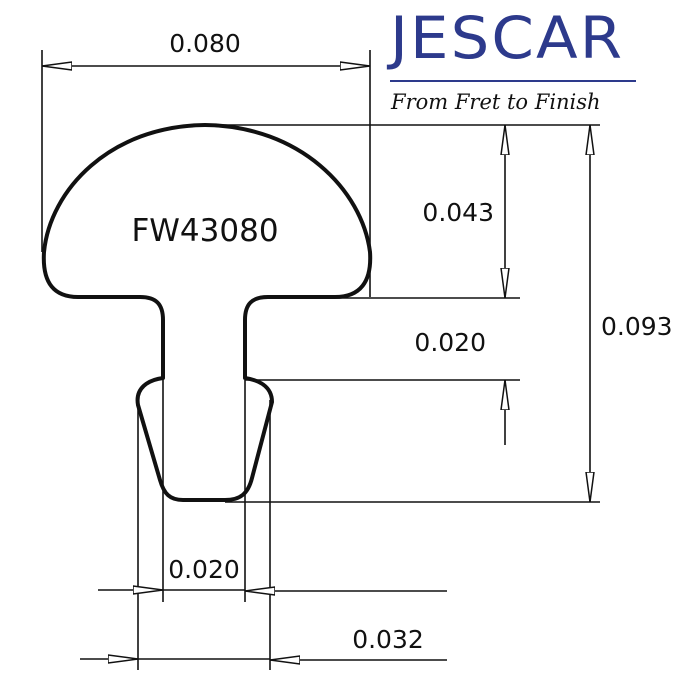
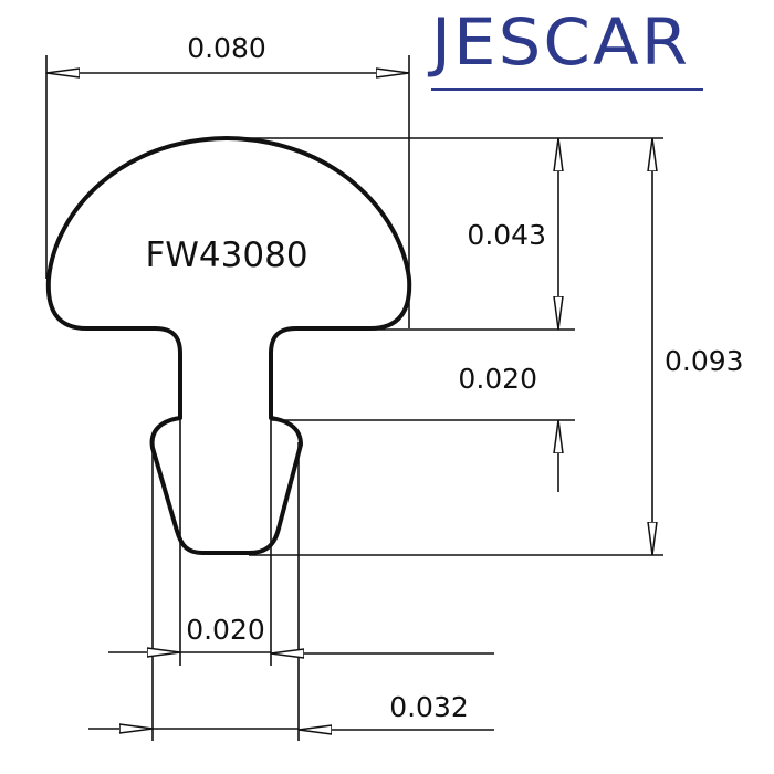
  JESCAR
- From Fret to Finish
  FW43080
  0.080
  0.043
  0.020
  0.093
  0.020
  0.032
